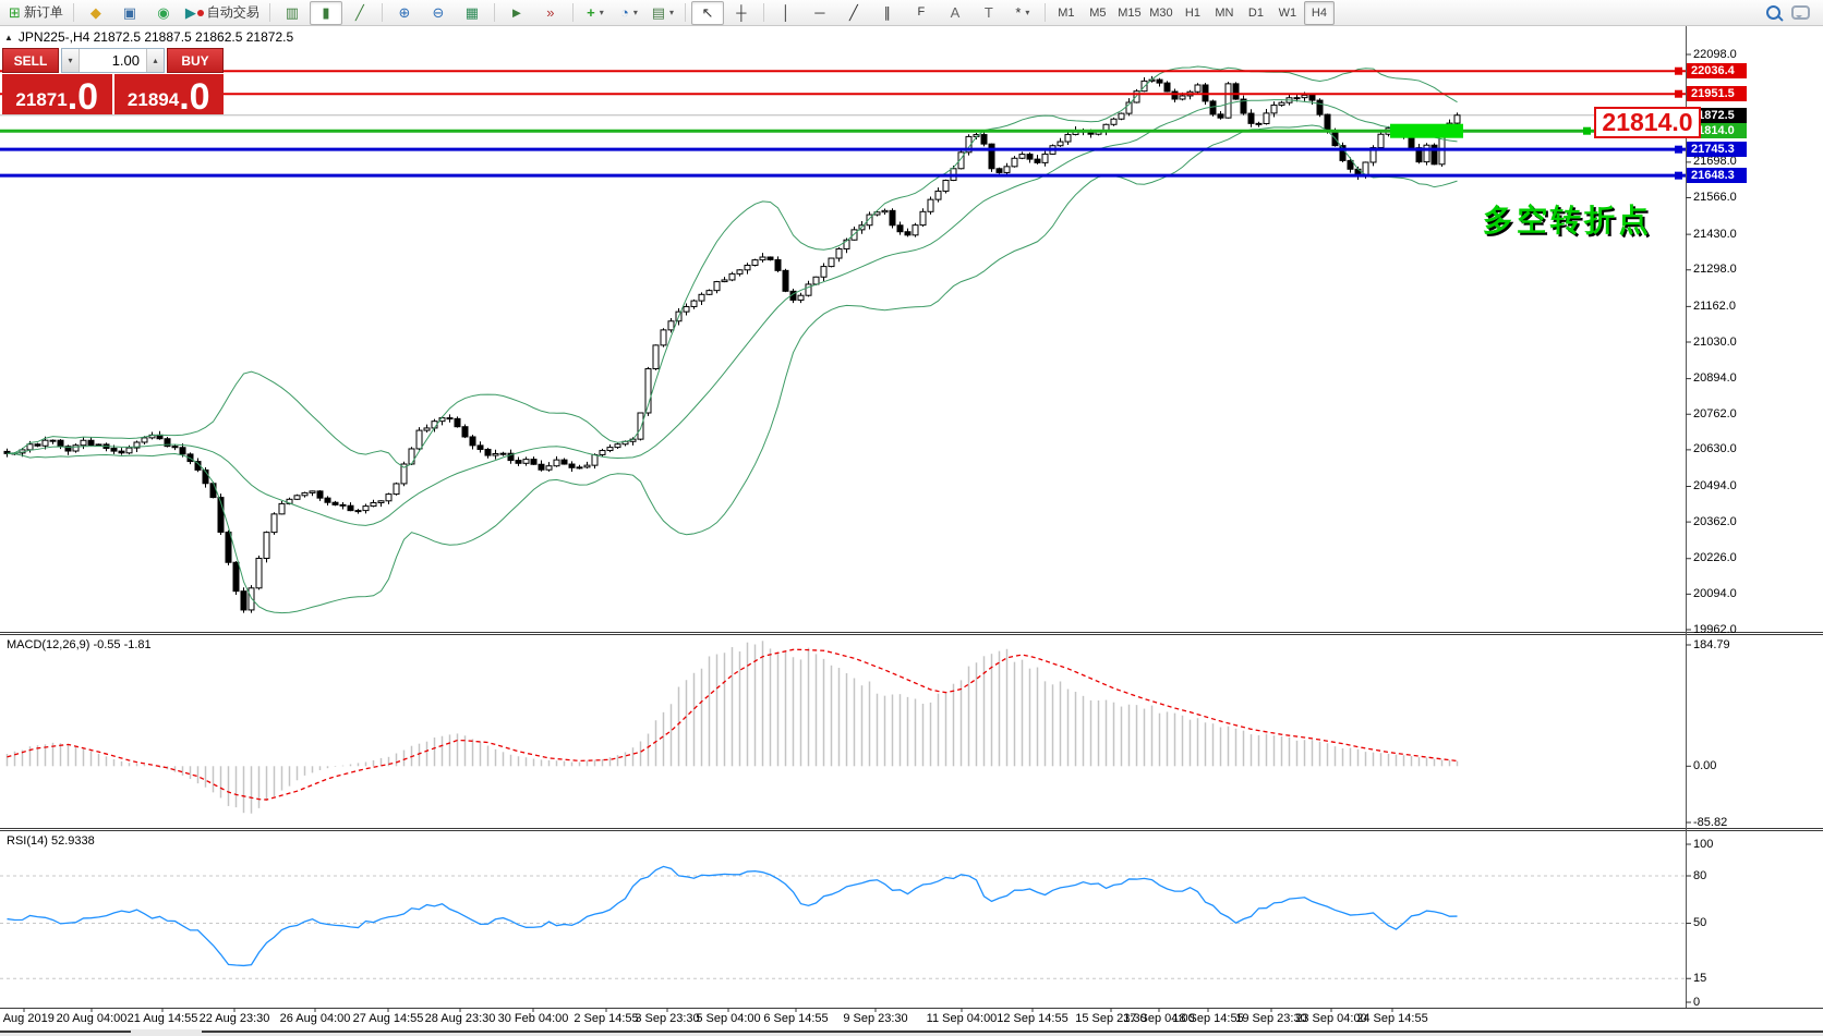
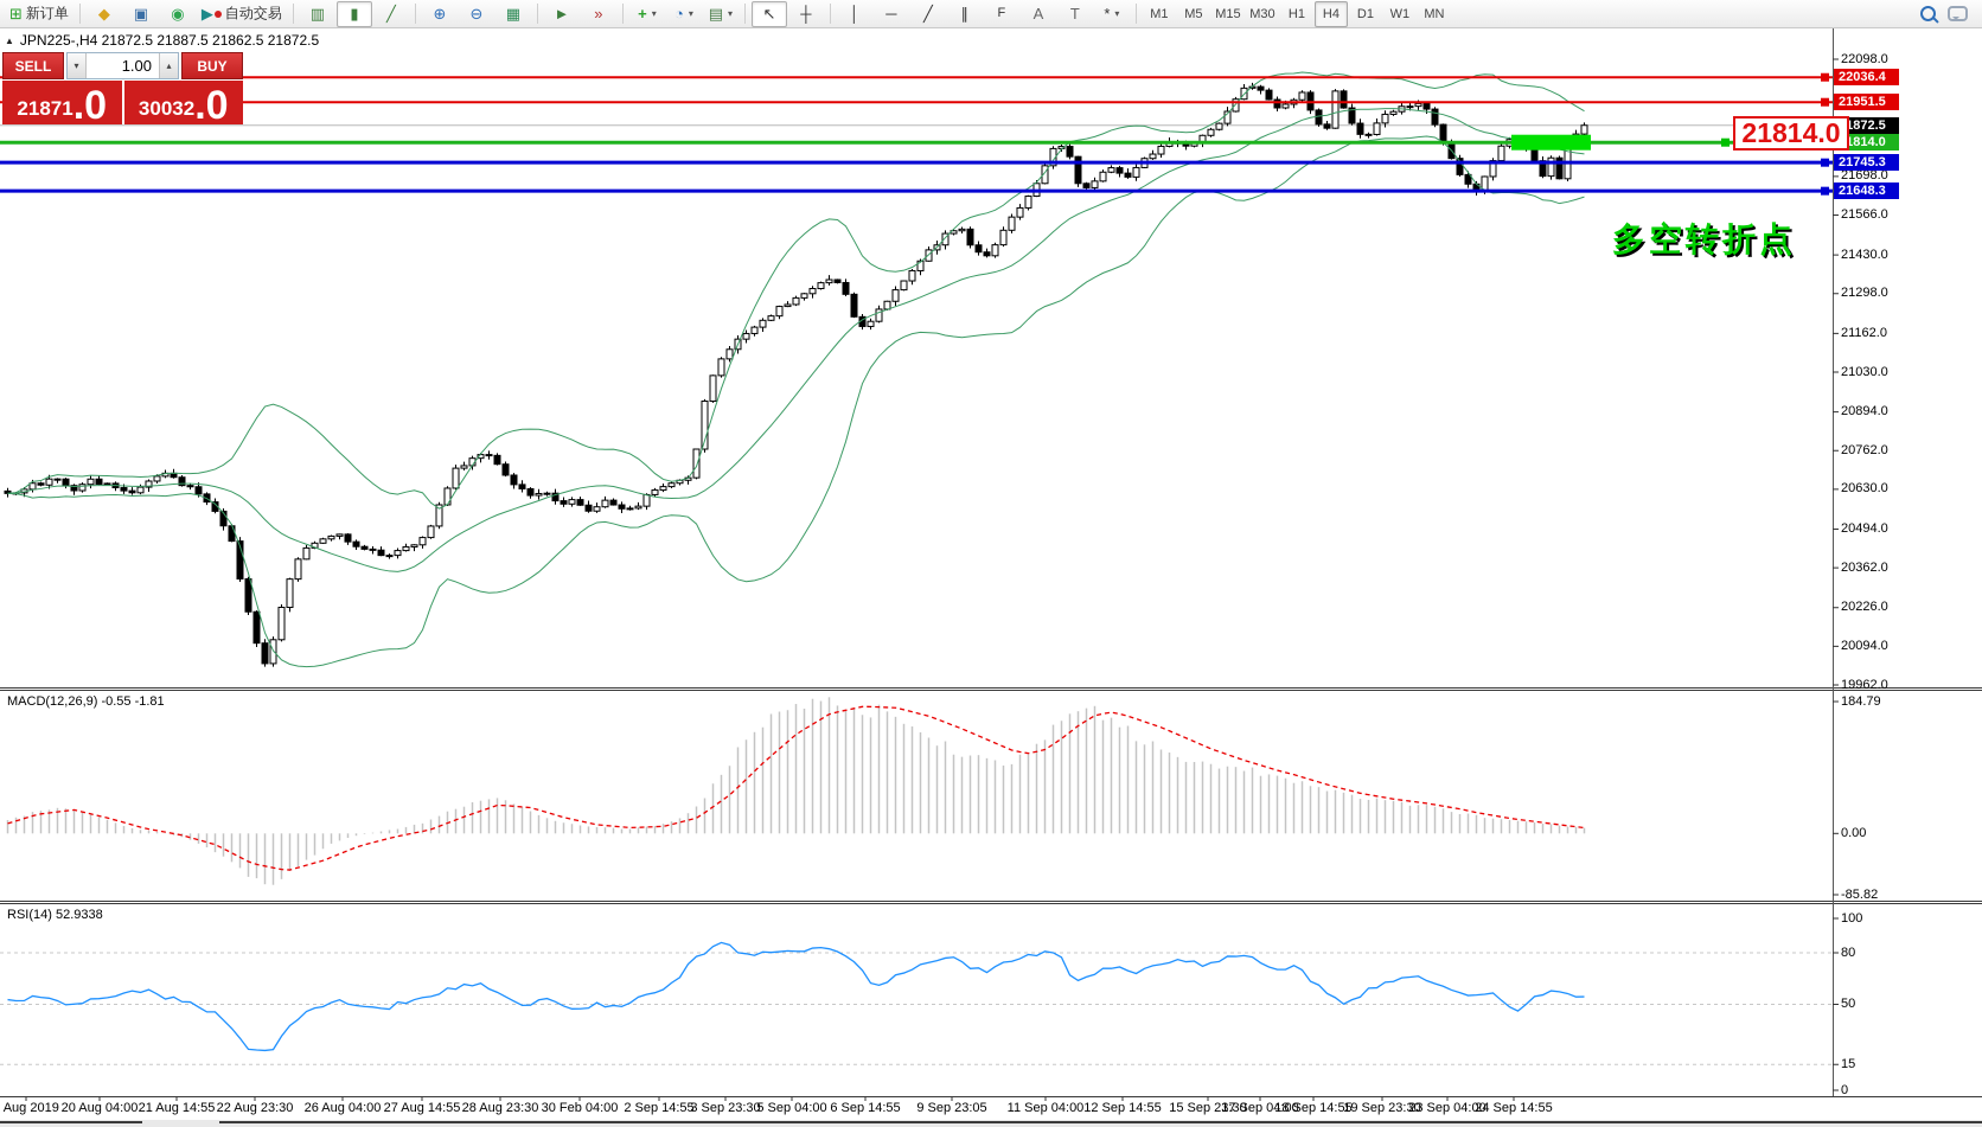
  ⊞
  新订单
  ◆
  ▣
  ◉
  ▶
  自动交易
  ▥
  ▮
  ╱
  ⊕
  ⊖
  ▦
  ►
  »
  +
  ▾
  ◔
  ▾
  ▤
  ▾
  ↖
  ┼
  │
  ─
  ╱
  ∥
  F
  A
  T
  *
  ▾
  M1
  M5
  M15
  M30
  H1
- MN
+ H4
  D1
  W1
- H4
+ MN
  ▲
  JPN225-,H4 21872.5 21887.5 21862.5 21872.5
  SELL
  ▾
  1.00
  ▴
  BUY
  21871
  .0
- 21894
+ 30032
  .0
  MACD(12,26,9) -0.55 -1.81
  RSI(14) 52.9338
  21814.0
  多空转折点
  22098.0
  21698.0
  21566.0
  21430.0
  21298.0
  21162.0
  21030.0
  20894.0
  20762.0
  20630.0
  20494.0
  20362.0
  20226.0
  20094.0
  19962.0
  184.79
  0.00
  -85.82
  100
  80
  50
  15
  0
  22036.4
  21951.5
  1814.0
  21745.3
  21648.3
  1872.5
  Aug 2019
  20 Aug 04:00
  21 Aug 14:55
  22 Aug 23:30
  26 Aug 04:00
  27 Aug 14:55
  28 Aug 23:30
  30 Feb 04:00
  2 Sep 14:55
  3 Sep 23:30
  5 Sep 04:00
  6 Sep 14:55
- 9 Sep 23:30
+ 9 Sep 23:05
  11 Sep 04:00
  12 Sep 14:55
  15 Sep 23:30
  17 Sep 04:00
  18 Sep 14:55
  19 Sep 23:30
  23 Sep 04:00
  24 Sep 14:55
